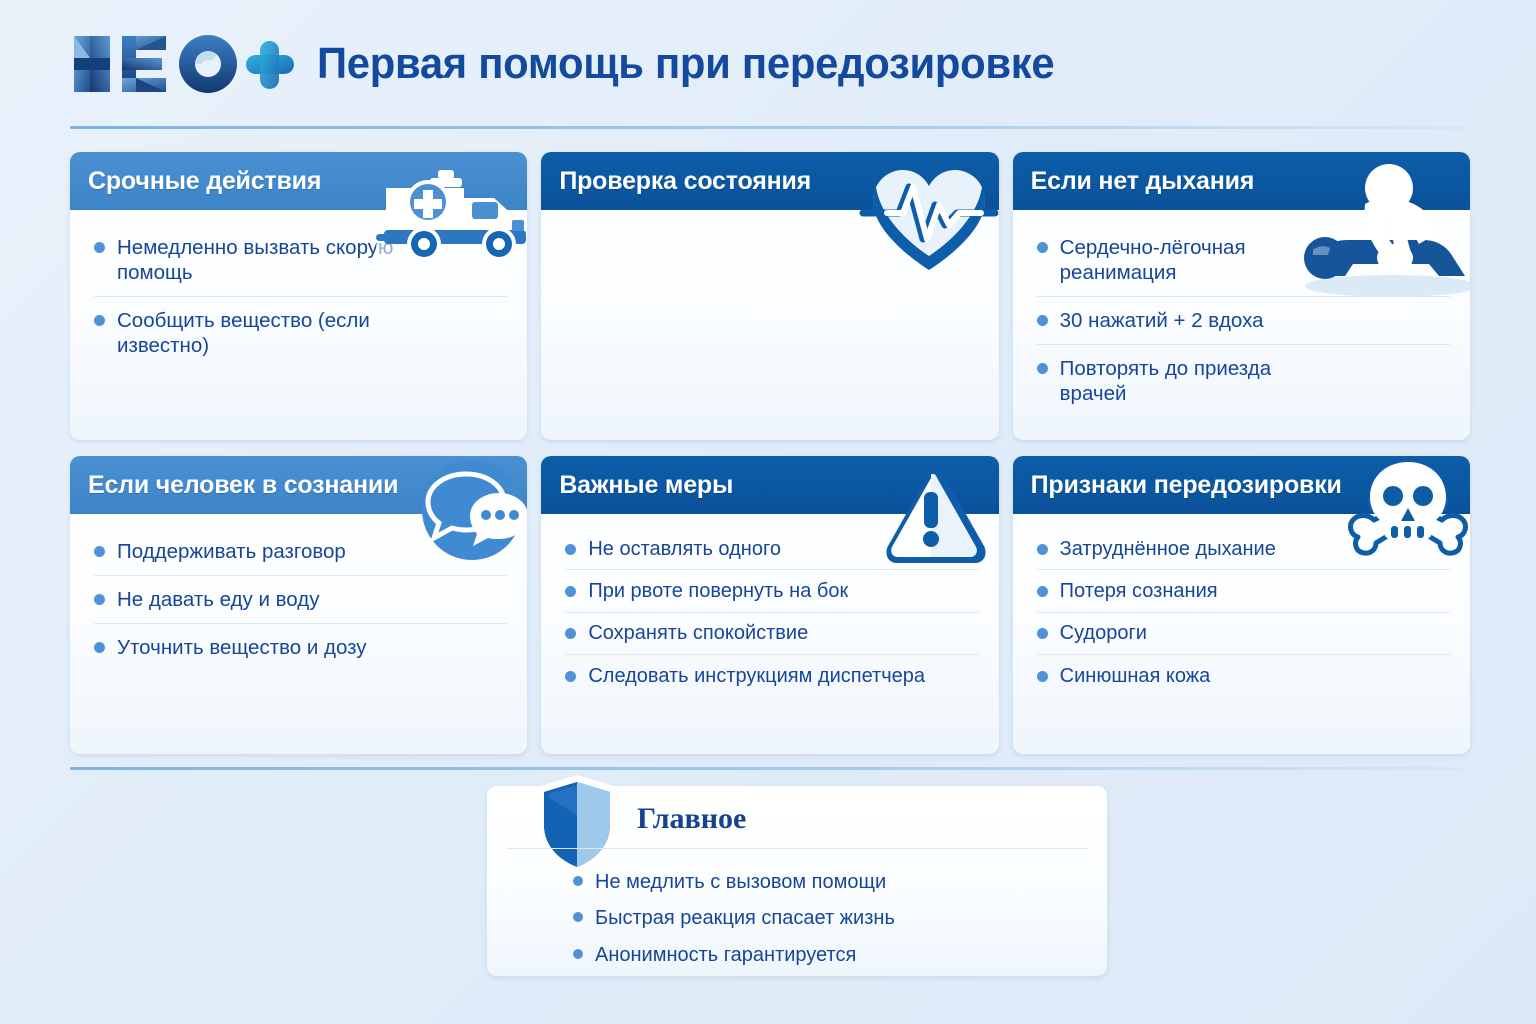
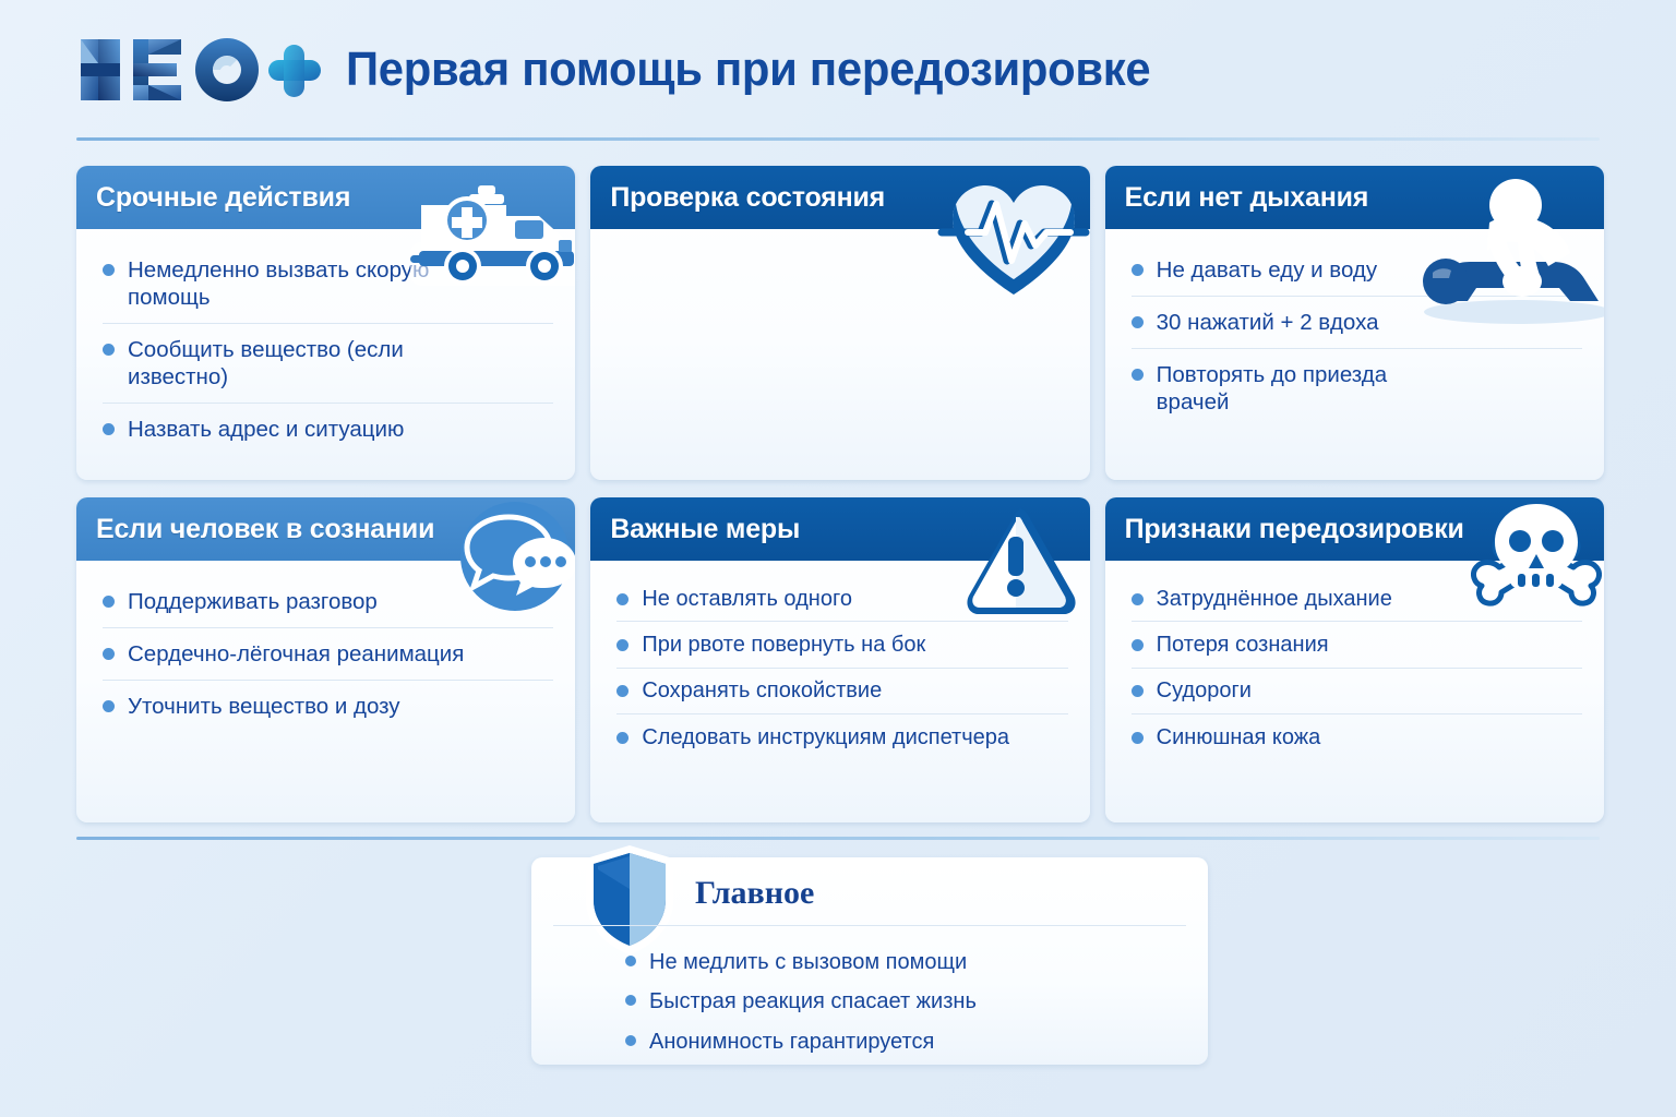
  Первая помощь при передозировке
  Срочные действия
  Немедленно вызвать скорую помощь
  Сообщить вещество (если известно)
+ Назвать адрес и ситуацию
  Проверка состояния
  Если нет дыхания
- Сердечно-лёгочная реанимация
+ Не давать еду и воду
  30 нажатий + 2 вдоха
  Повторять до приезда врачей
  Если человек в сознании
  Поддерживать разговор
- Не давать еду и воду
+ Сердечно-лёгочная реанимация
  Уточнить вещество и дозу
  Важные меры
  Не оставлять одного
  При рвоте повернуть на бок
  Сохранять спокойствие
  Следовать инструкциям диспетчера
  Признаки передозировки
  Затруднённое дыхание
  Потеря сознания
  Судороги
  Синюшная кожа
  Главное
  Не медлить с вызовом помощи
  Быстрая реакция спасает жизнь
  Анонимность гарантируется
